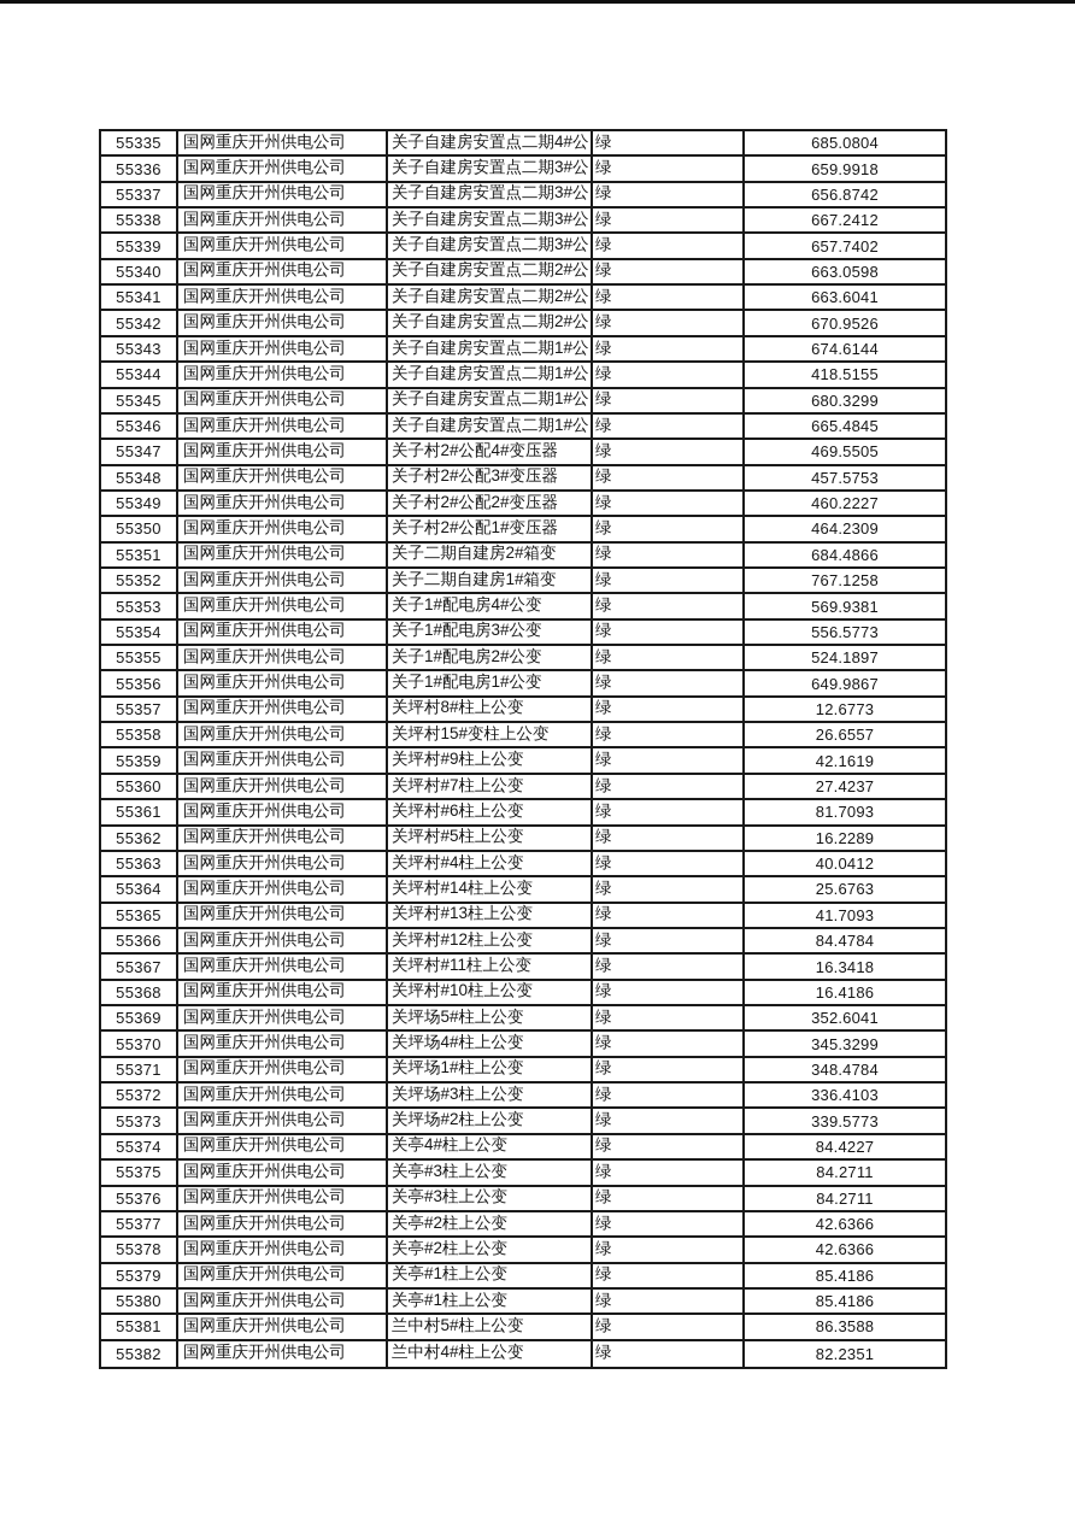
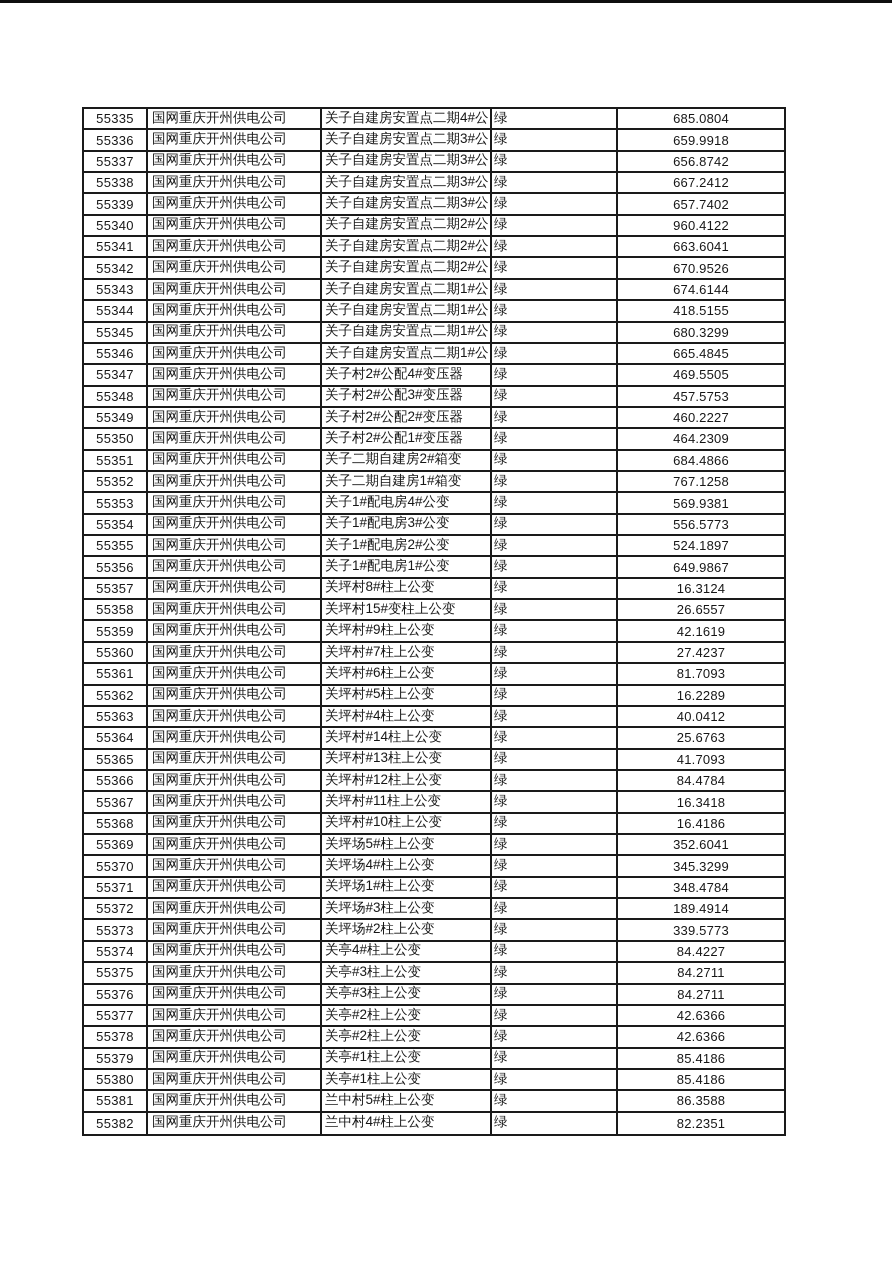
  55335
  国网重庆开州供电公司
  关子自建房安置点二期4#公
  绿
  685.0804
  55336
  国网重庆开州供电公司
  关子自建房安置点二期3#公
  绿
  659.9918
  55337
  国网重庆开州供电公司
  关子自建房安置点二期3#公
  绿
  656.8742
  55338
  国网重庆开州供电公司
  关子自建房安置点二期3#公
  绿
  667.2412
  55339
  国网重庆开州供电公司
  关子自建房安置点二期3#公
  绿
  657.7402
  55340
  国网重庆开州供电公司
  关子自建房安置点二期2#公
  绿
- 663.0598
+ 960.4122
  55341
  国网重庆开州供电公司
  关子自建房安置点二期2#公
  绿
  663.6041
  55342
  国网重庆开州供电公司
  关子自建房安置点二期2#公
  绿
  670.9526
  55343
  国网重庆开州供电公司
  关子自建房安置点二期1#公
  绿
  674.6144
  55344
  国网重庆开州供电公司
  关子自建房安置点二期1#公
  绿
  418.5155
  55345
  国网重庆开州供电公司
  关子自建房安置点二期1#公
  绿
  680.3299
  55346
  国网重庆开州供电公司
  关子自建房安置点二期1#公
  绿
  665.4845
  55347
  国网重庆开州供电公司
  关子村2#公配4#变压器
  绿
  469.5505
  55348
  国网重庆开州供电公司
  关子村2#公配3#变压器
  绿
  457.5753
  55349
  国网重庆开州供电公司
  关子村2#公配2#变压器
  绿
  460.2227
  55350
  国网重庆开州供电公司
  关子村2#公配1#变压器
  绿
  464.2309
  55351
  国网重庆开州供电公司
  关子二期自建房2#箱变
  绿
  684.4866
  55352
  国网重庆开州供电公司
  关子二期自建房1#箱变
  绿
  767.1258
  55353
  国网重庆开州供电公司
  关子1#配电房4#公变
  绿
  569.9381
  55354
  国网重庆开州供电公司
  关子1#配电房3#公变
  绿
  556.5773
  55355
  国网重庆开州供电公司
  关子1#配电房2#公变
  绿
  524.1897
  55356
  国网重庆开州供电公司
  关子1#配电房1#公变
  绿
  649.9867
  55357
  国网重庆开州供电公司
  关坪村8#柱上公变
  绿
- 12.6773
+ 16.3124
  55358
  国网重庆开州供电公司
  关坪村15#变柱上公变
  绿
  26.6557
  55359
  国网重庆开州供电公司
  关坪村#9柱上公变
  绿
  42.1619
  55360
  国网重庆开州供电公司
  关坪村#7柱上公变
  绿
  27.4237
  55361
  国网重庆开州供电公司
  关坪村#6柱上公变
  绿
  81.7093
  55362
  国网重庆开州供电公司
  关坪村#5柱上公变
  绿
  16.2289
  55363
  国网重庆开州供电公司
  关坪村#4柱上公变
  绿
  40.0412
  55364
  国网重庆开州供电公司
  关坪村#14柱上公变
  绿
  25.6763
  55365
  国网重庆开州供电公司
  关坪村#13柱上公变
  绿
  41.7093
  55366
  国网重庆开州供电公司
  关坪村#12柱上公变
  绿
  84.4784
  55367
  国网重庆开州供电公司
  关坪村#11柱上公变
  绿
  16.3418
  55368
  国网重庆开州供电公司
  关坪村#10柱上公变
  绿
  16.4186
  55369
  国网重庆开州供电公司
  关坪场5#柱上公变
  绿
  352.6041
  55370
  国网重庆开州供电公司
  关坪场4#柱上公变
  绿
  345.3299
  55371
  国网重庆开州供电公司
  关坪场1#柱上公变
  绿
  348.4784
  55372
  国网重庆开州供电公司
  关坪场#3柱上公变
  绿
- 336.4103
+ 189.4914
  55373
  国网重庆开州供电公司
  关坪场#2柱上公变
  绿
  339.5773
  55374
  国网重庆开州供电公司
  关亭4#柱上公变
  绿
  84.4227
  55375
  国网重庆开州供电公司
  关亭#3柱上公变
  绿
  84.2711
  55376
  国网重庆开州供电公司
  关亭#3柱上公变
  绿
  84.2711
  55377
  国网重庆开州供电公司
  关亭#2柱上公变
  绿
  42.6366
  55378
  国网重庆开州供电公司
  关亭#2柱上公变
  绿
  42.6366
  55379
  国网重庆开州供电公司
  关亭#1柱上公变
  绿
  85.4186
  55380
  国网重庆开州供电公司
  关亭#1柱上公变
  绿
  85.4186
  55381
  国网重庆开州供电公司
  兰中村5#柱上公变
  绿
  86.3588
  55382
  国网重庆开州供电公司
  兰中村4#柱上公变
  绿
  82.2351
